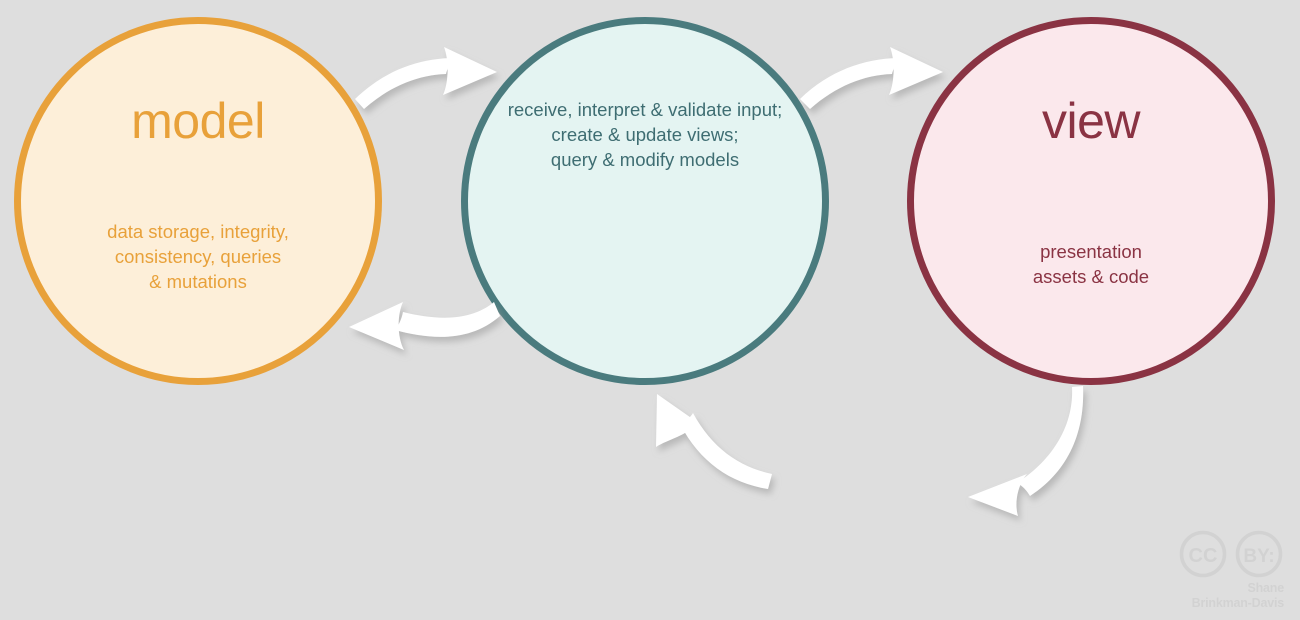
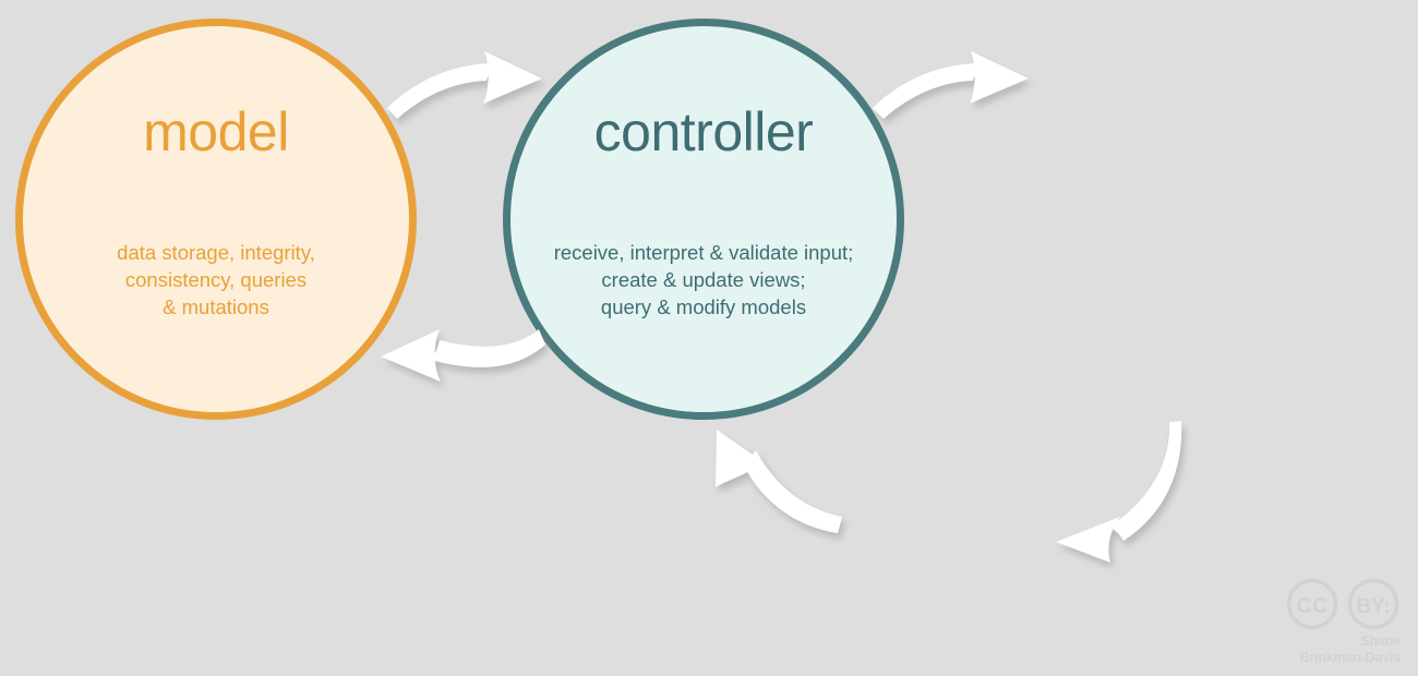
  model
  data storage, integrity,
  consistency, queries
  & mutations
+ controller
  receive, interpret & validate input;
  create & update views;
  query & modify models
- view
- presentation
- assets & code
